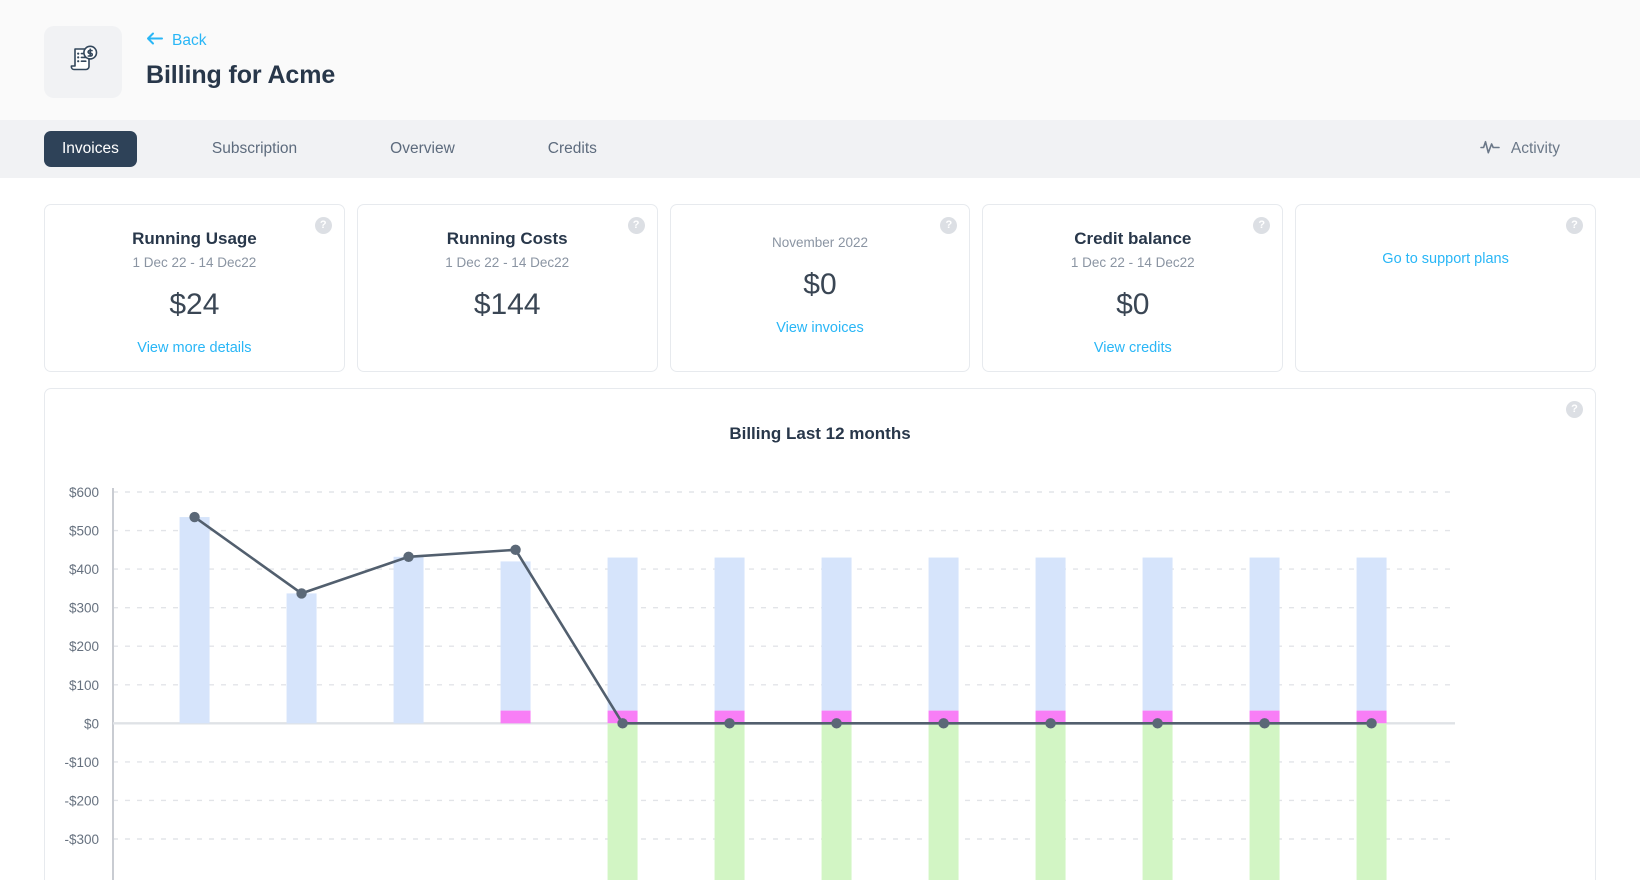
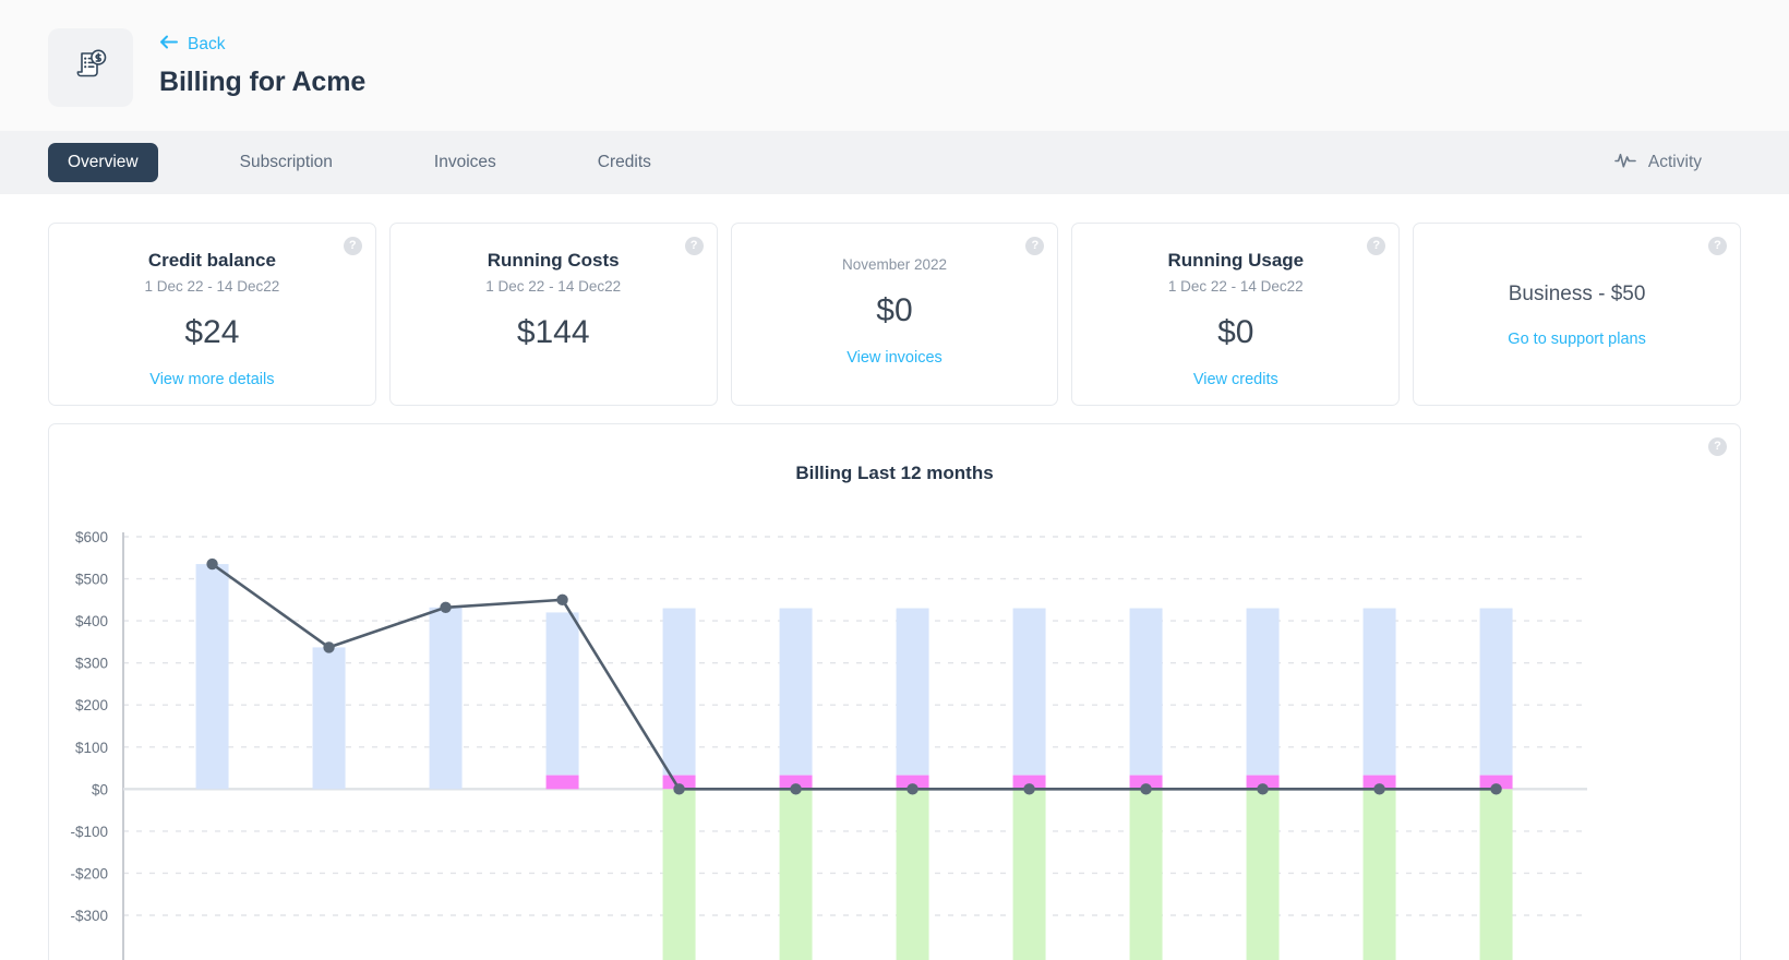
  Back
  Billing for Acme
- Invoices
+ Overview
  Subscription
- Overview
+ Invoices
  Credits
  Activity
  ?
- Running Usage
+ Credit balance
  1 Dec 22 - 14 Dec22
  $24
  View more details
  ?
  Running Costs
  1 Dec 22 - 14 Dec22
  $144
  ?
  November 2022
  $0
  View invoices
  ?
- Credit balance
+ Running Usage
  1 Dec 22 - 14 Dec22
  $0
  View credits
  ?
+ Business - $50
  Go to support plans
  ?
  Billing Last 12 months
  $600
  $500
  $400
  $300
  $200
  $100
  $0
  -$100
  -$200
  -$300
